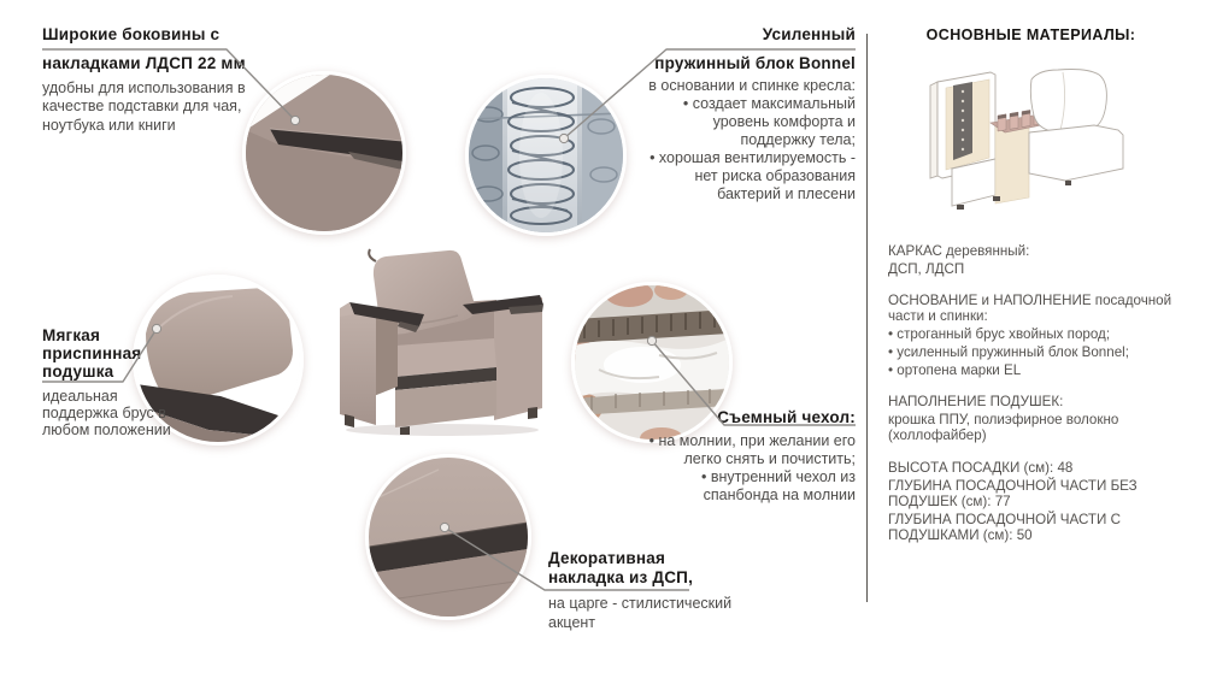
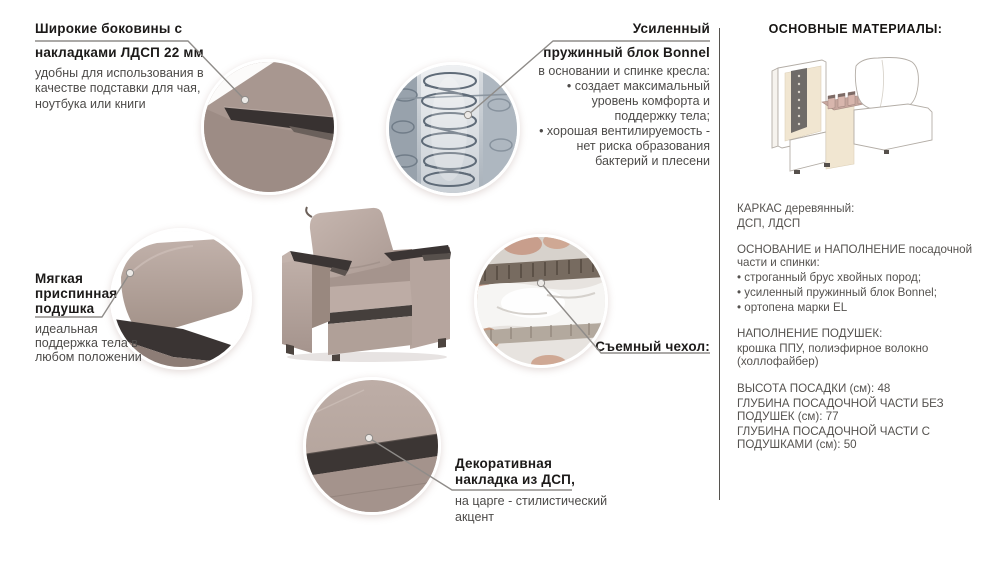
  Широкие боковины с
  накладками ЛДСП 22 м
  удобны для использования в качестве подставки для чая, ноутбука или книги
  Усиленный
  пружинный блок Bonnel
  в основании и спинке кресла:
  • создает максимальный уровень комфорта и поддержку тела;
  • хорошая вентилируемость - нет риска образования бактерий и плесени
  Мягкая приспинная подушка
- идеальная поддержка брус в любом положении
+ идеальная поддержка тела в любом положении
  Съемный чехол:
- • на молнии, при желании его легко снять и почистить;
- • внутренний чехол из спанбонда на молнии
  Декоративная накладка из ДСП,
  на царге - стилистический акцент
  ОСНОВНЫЕ МАТЕРИАЛЫ:
  КАРКАС деревянный:
  ДСП, ЛДСП
  ОСНОВАНИЕ и НАПОЛНЕНИЕ посадочной части и спинки:
  • строганный брус хвойных пород;
  • усиленный пружинный блок Bonnel;
  • ортопена марки EL
  НАПОЛНЕНИЕ ПОДУШЕК:
  крошка ППУ, полиэфирное волокно (холлофайбер)
  ВЫСОТА ПОСАДКИ (см): 48
  ГЛУБИНА ПОСАДОЧНОЙ ЧАСТИ БЕЗ ПОДУШЕК (см): 77
  ГЛУБИНА ПОСАДОЧНОЙ ЧАСТИ С ПОДУШКАМИ (см): 50
